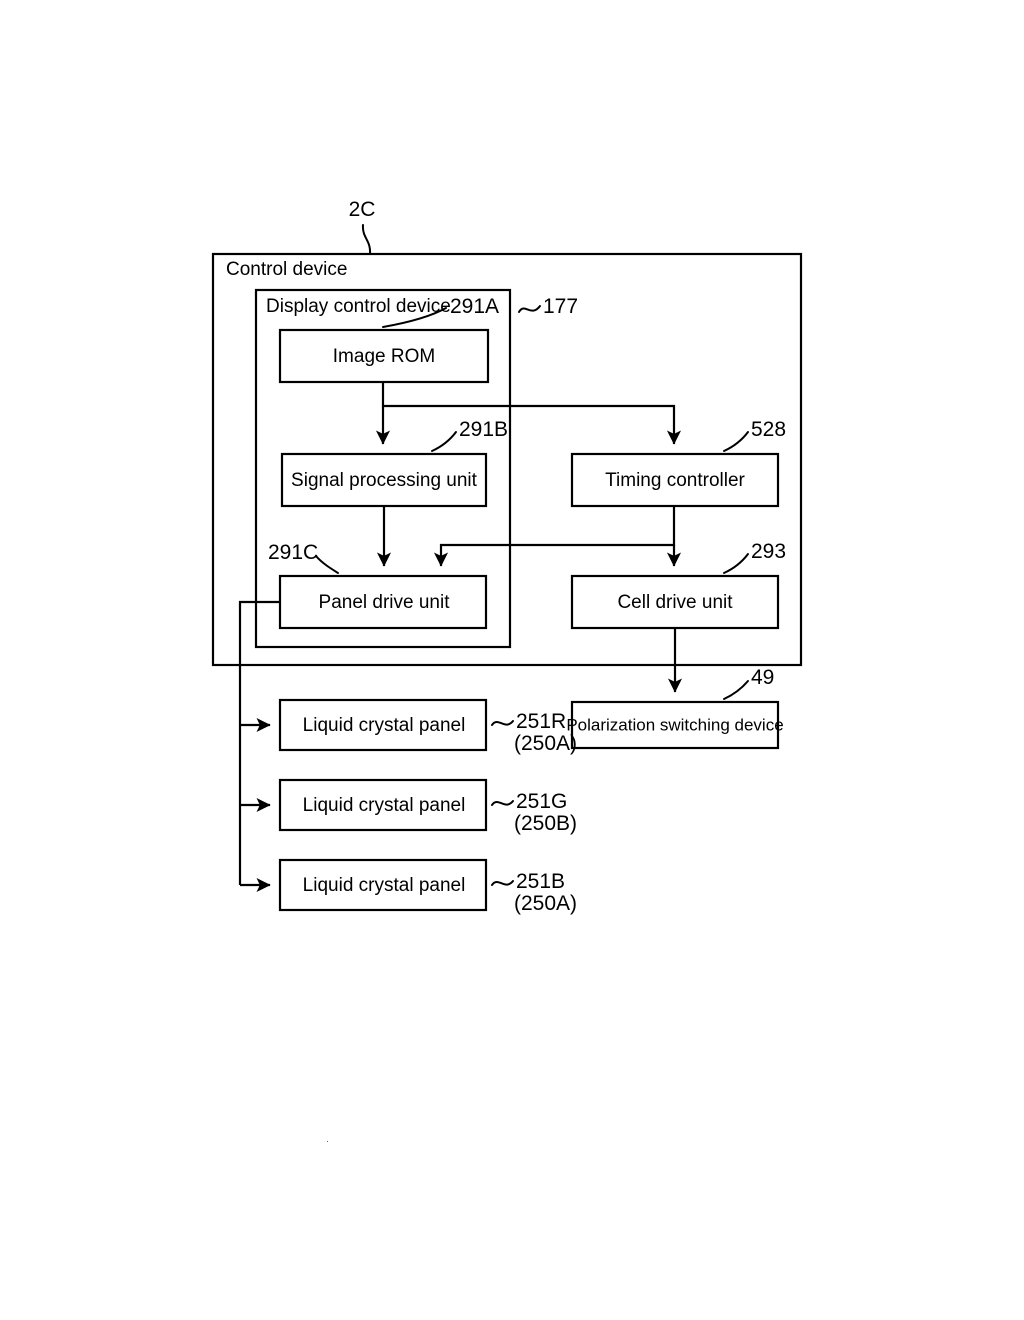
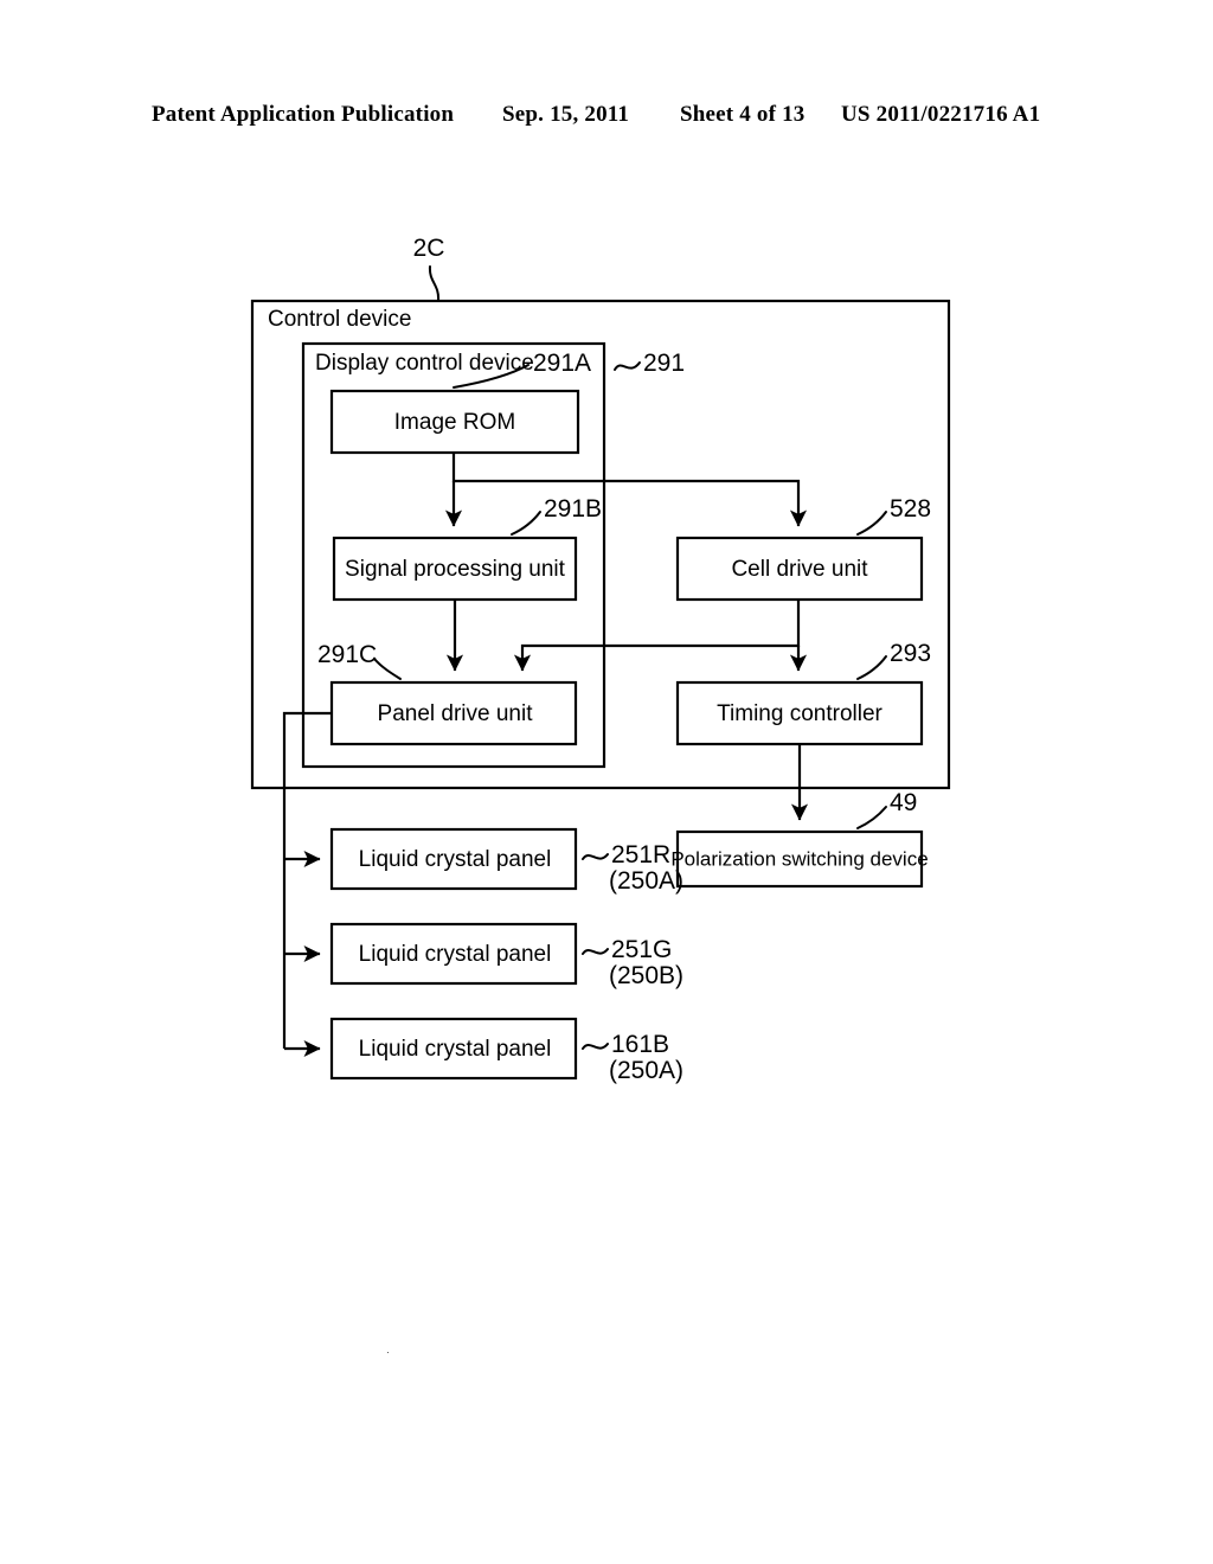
+ Patent Application Publication
+ Sep. 15, 2011
+ Sheet 4 of 13
+ US 2011/0221716 A1
  Control device
  2C
  Display control device
- 177
+ 291
  Image ROM
  291A
  Signal processing unit
  291B
- Timing controller
+ Cell drive unit
  528
  Panel drive unit
  291C
- Cell drive unit
+ Timing controller
  293
  Polarization switching device
  49
  Liquid crystal panel
  251R
  (250A)
  Liquid crystal panel
  251G
  (250B)
  Liquid crystal panel
- 251B
+ 161B
  (250A)
  ·
